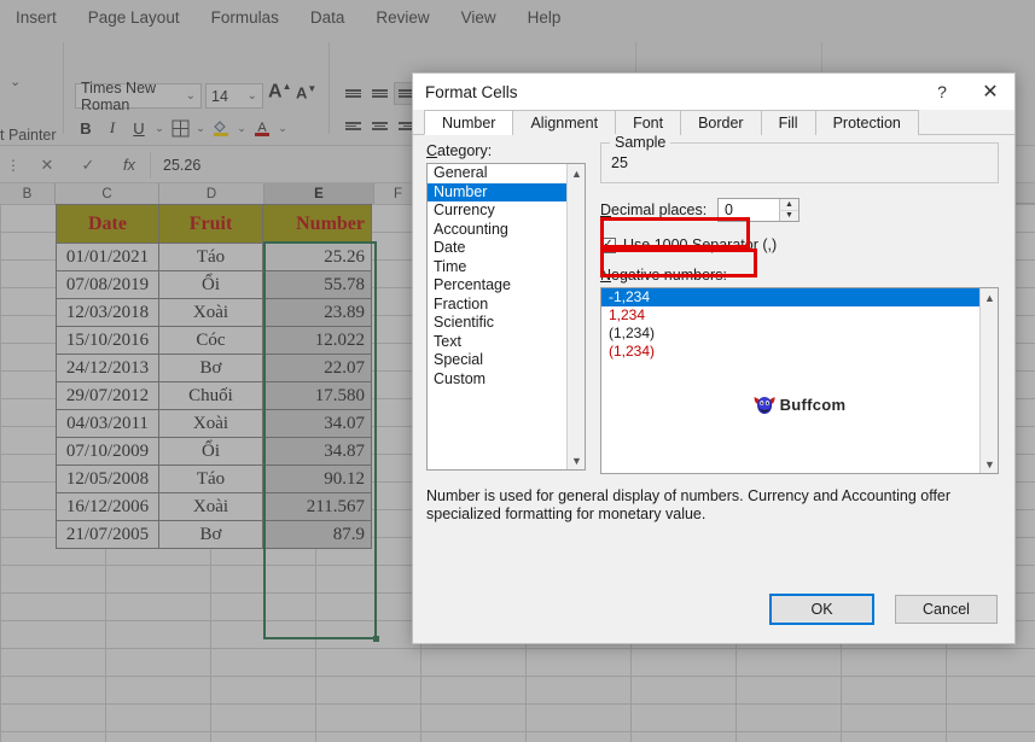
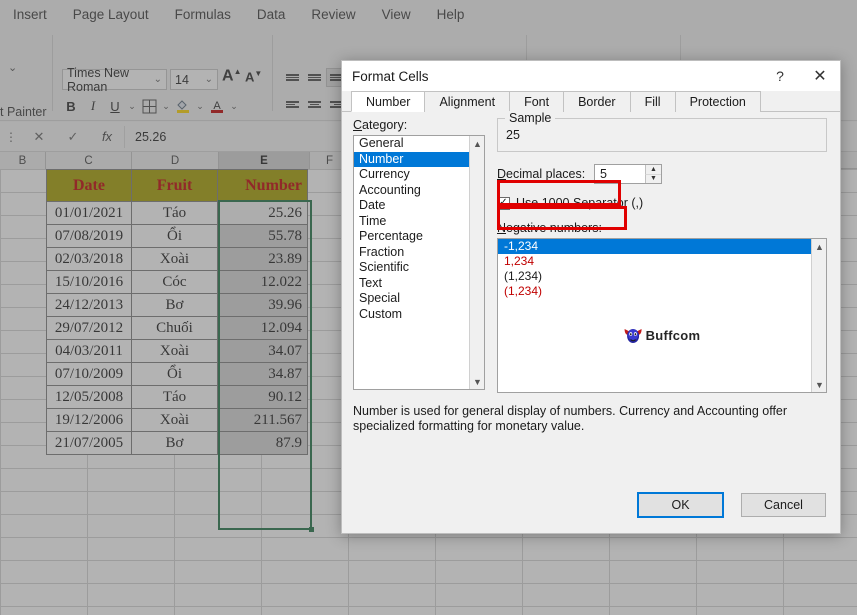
  Insert
  Page Layout
  Formulas
  Data
  Review
  View
  Help
  ⌄
  t Painter
  Times New Roman
  ⌄
  14
  ⌄
  A▲
  A▼
  B
  I
  U
  ⌄
  ⌄
  ⌄
  A
  ⌄
  ⋮
  ✕
  ✓
  fx
  25.26
  B
  C
  D
  E
  F
  Date	Fruit	Number
  01/01/2021	Táo	25.26
  07/08/2019	Ổi	55.78
- 12/03/2018	Xoài	23.89
+ 02/03/2018	Xoài	23.89
  15/10/2016	Cóc	12.022
- 24/12/2013	Bơ	22.07
+ 24/12/2013	Bơ	39.96
- 29/07/2012	Chuối	17.580
+ 29/07/2012	Chuối	12.094
  04/03/2011	Xoài	34.07
  07/10/2009	Ổi	34.87
  12/05/2008	Táo	90.12
- 16/12/2006	Xoài	211.567
+ 19/12/2006	Xoài	211.567
  21/07/2005	Bơ	87.9
  Format Cells
  ?
  ✕
  Number
  Alignment
  Font
  Border
  Fill
  Protection
  Category:
  General
  Number
  Currency
  Accounting
  Date
  Time
  Percentage
  Fraction
  Scientific
  Text
  Special
  Custom
  ▲
  ▼
  Sample
  25
  Decimal places:
- 0
+ 5
  ✓
  Use 1000 Separator (,)
  Negative numbers:
  -1,234
  1,234
  (1,234)
  (1,234)
  Buffcom
  ▲
  ▼
  Number is used for general display of numbers. Currency and Accounting offer specialized formatting for monetary value.
  OK
  Cancel
